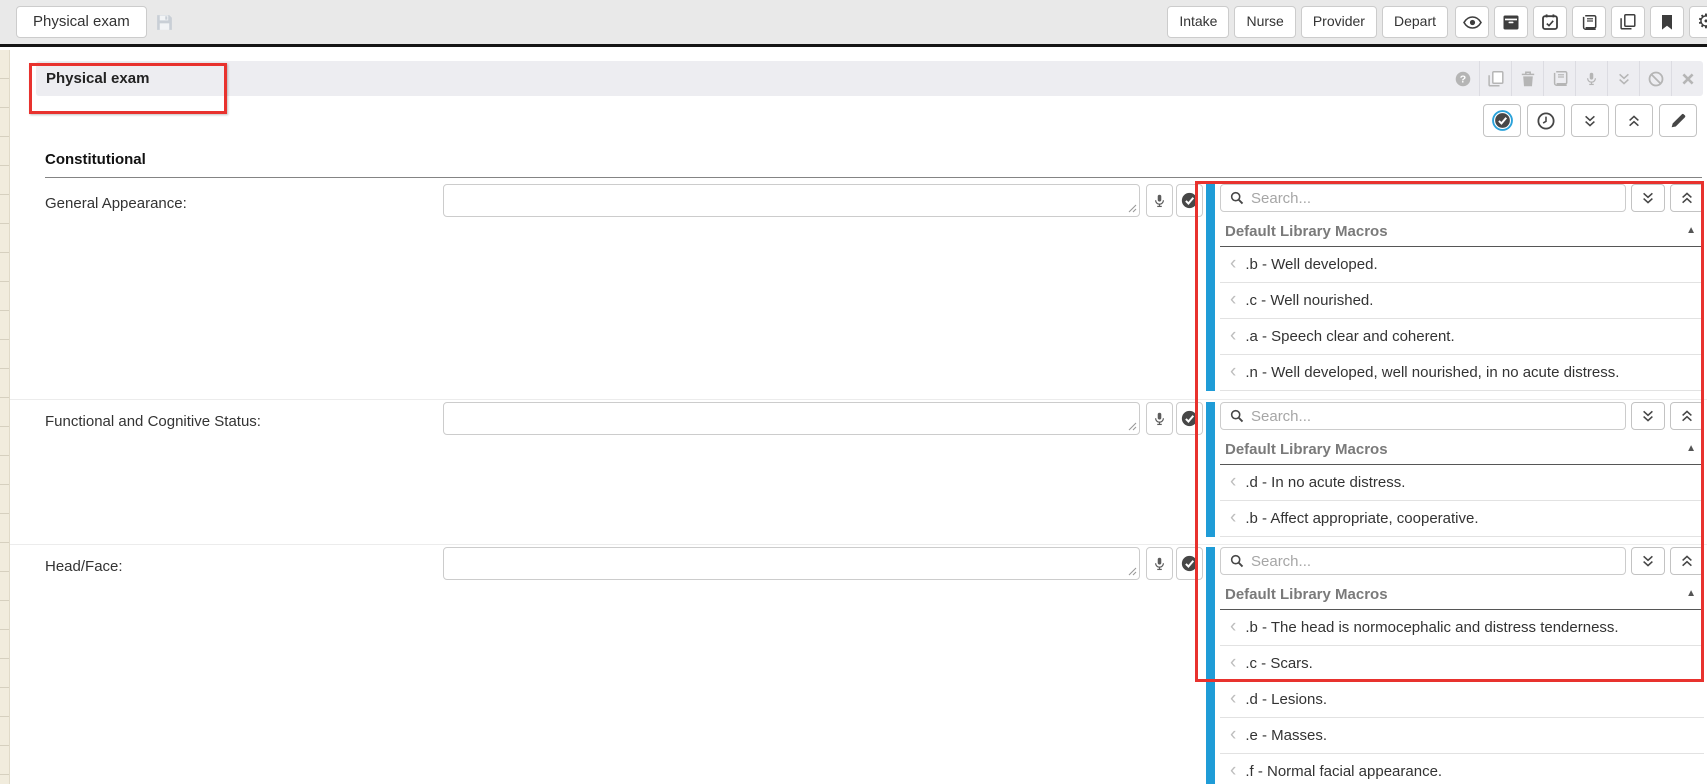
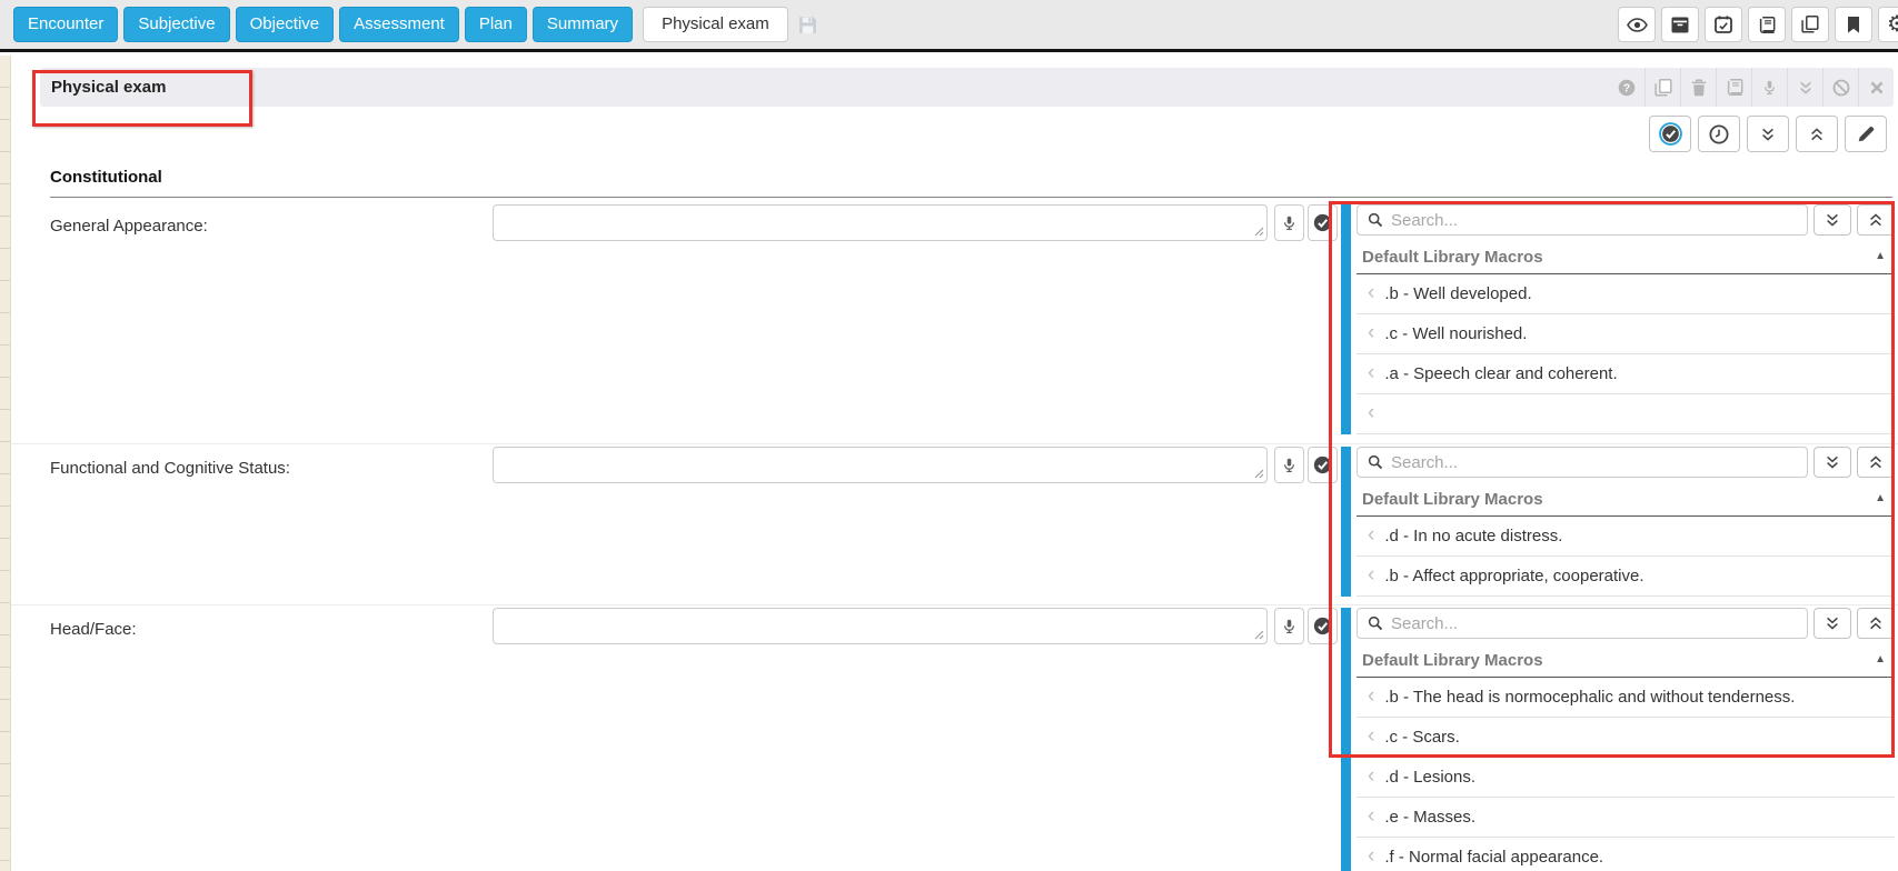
+ Encounter
+ Subjective
+ Objective
+ Assessment
+ Plan
+ Summary
  Physical exam
- Intake
- Nurse
- Provider
- Depart
  ⚙
  Physical exam
  ?
  Constitutional
  General Appearance:
  Search...
  Default Library Macros
  ▲
  ‹
  .b - Well developed.
  ‹
  .c - Well nourished.
  ‹
  .a - Speech clear and coherent.
  ‹
- .n - Well developed, well nourished, in no acute distress.
  Functional and Cognitive Status:
  Search...
  Default Library Macros
  ▲
  ‹
  .d - In no acute distress.
  ‹
  .b - Affect appropriate, cooperative.
  Head/Face:
  Search...
  Default Library Macros
  ▲
  ‹
- .b - The head is normocephalic and distress tenderness.
+ .b - The head is normocephalic and without tenderness.
  ‹
  .c - Scars.
  ‹
  .d - Lesions.
  ‹
  .e - Masses.
  ‹
  .f - Normal facial appearance.
